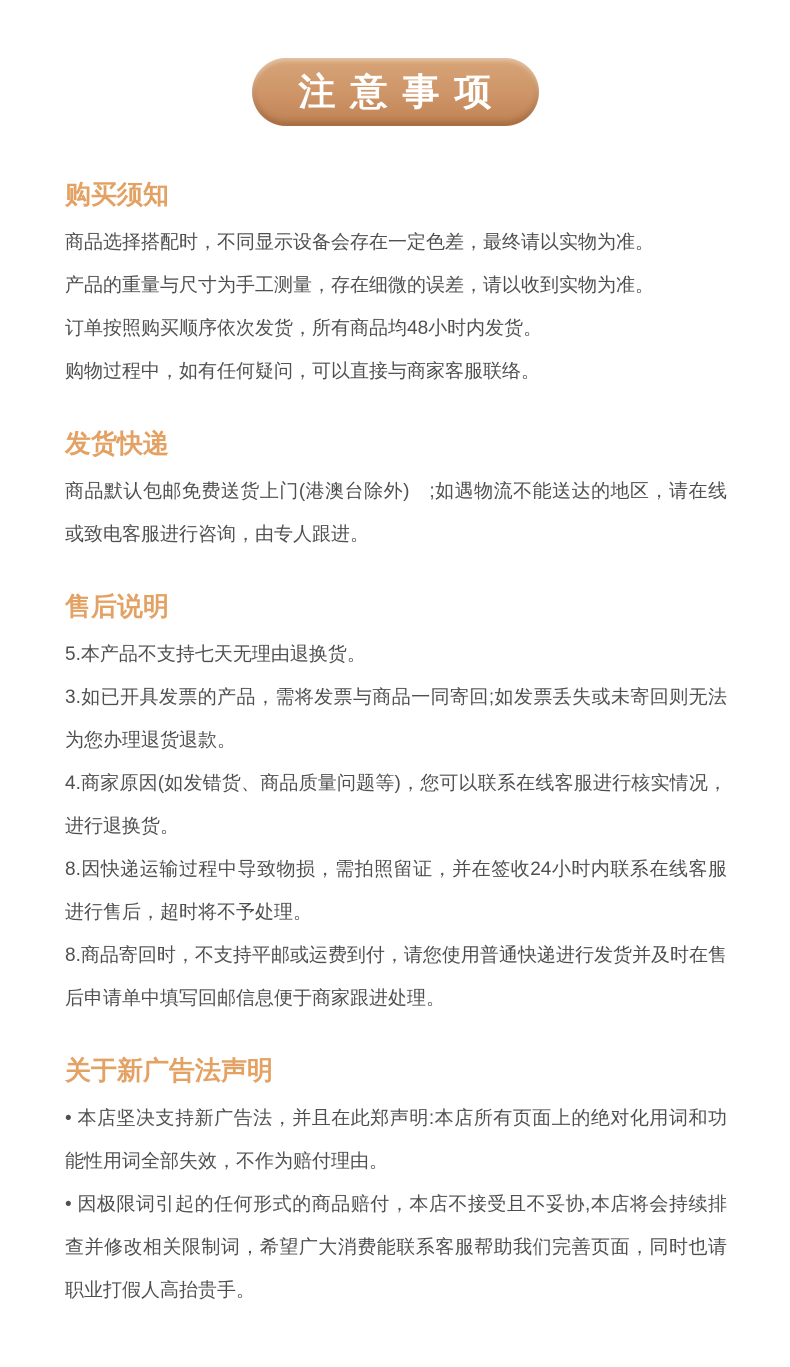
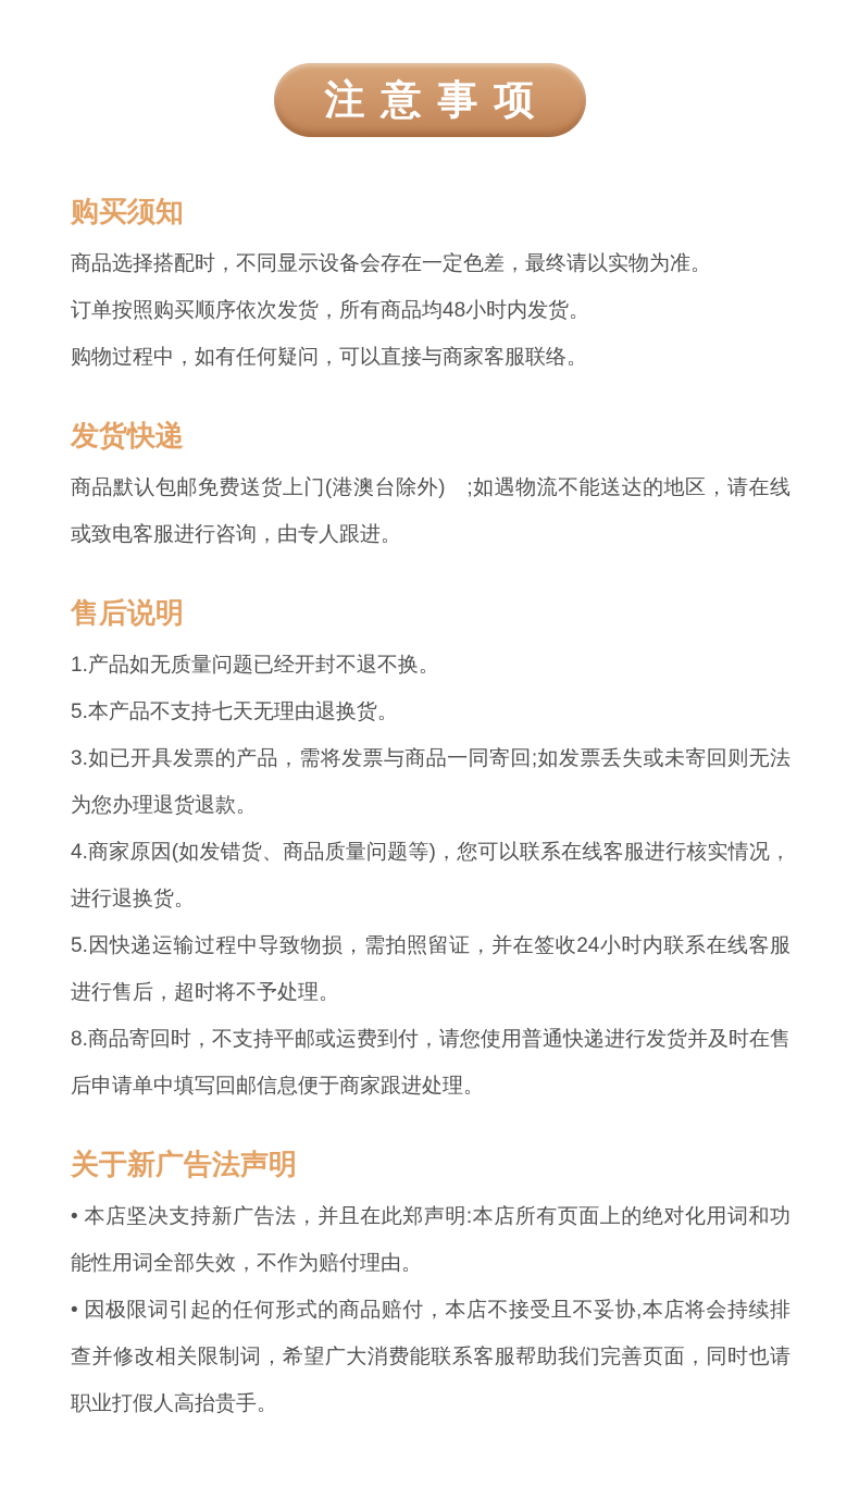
  注意事项
  购买须知
  商品选择搭配时，不同显示设备会存在一定色差，最终请以实物为准。
- 产品的重量与尺寸为手工测量，存在细微的误差，请以收到实物为准。
  订单按照购买顺序依次发货，所有商品均48小时内发货。
  购物过程中，如有任何疑问，可以直接与商家客服联络。
  发货快递
  商品默认包邮免费送货上门(港澳台除外) ;如遇物流不能送达的地区，请在线或致电客服进行咨询，由专人跟进。
  售后说明
+ 1.产品如无质量问题已经开封不退不换。
  5.本产品不支持七天无理由退换货。
  3.如已开具发票的产品，需将发票与商品一同寄回;如发票丢失或未寄回则无法为您办理退货退款。
  4.商家原因(如发错货、商品质量问题等)，您可以联系在线客服进行核实情况，进行退换货。
- 8.因快递运输过程中导致物损，需拍照留证，并在签收24小时内联系在线客服进行售后，超时将不予处理。
+ 5.因快递运输过程中导致物损，需拍照留证，并在签收24小时内联系在线客服进行售后，超时将不予处理。
  8.商品寄回时，不支持平邮或运费到付，请您使用普通快递进行发货并及时在售后申请单中填写回邮信息便于商家跟进处理。
  关于新广告法声明
  • 本店坚决支持新广告法，并且在此郑声明:本店所有页面上的绝对化用词和功能性用词全部失效，不作为赔付理由。
  • 因极限词引起的任何形式的商品赔付，本店不接受且不妥协,本店将会持续排查并修改相关限制词，希望广大消费能联系客服帮助我们完善页面，同时也请职业打假人高抬贵手。
